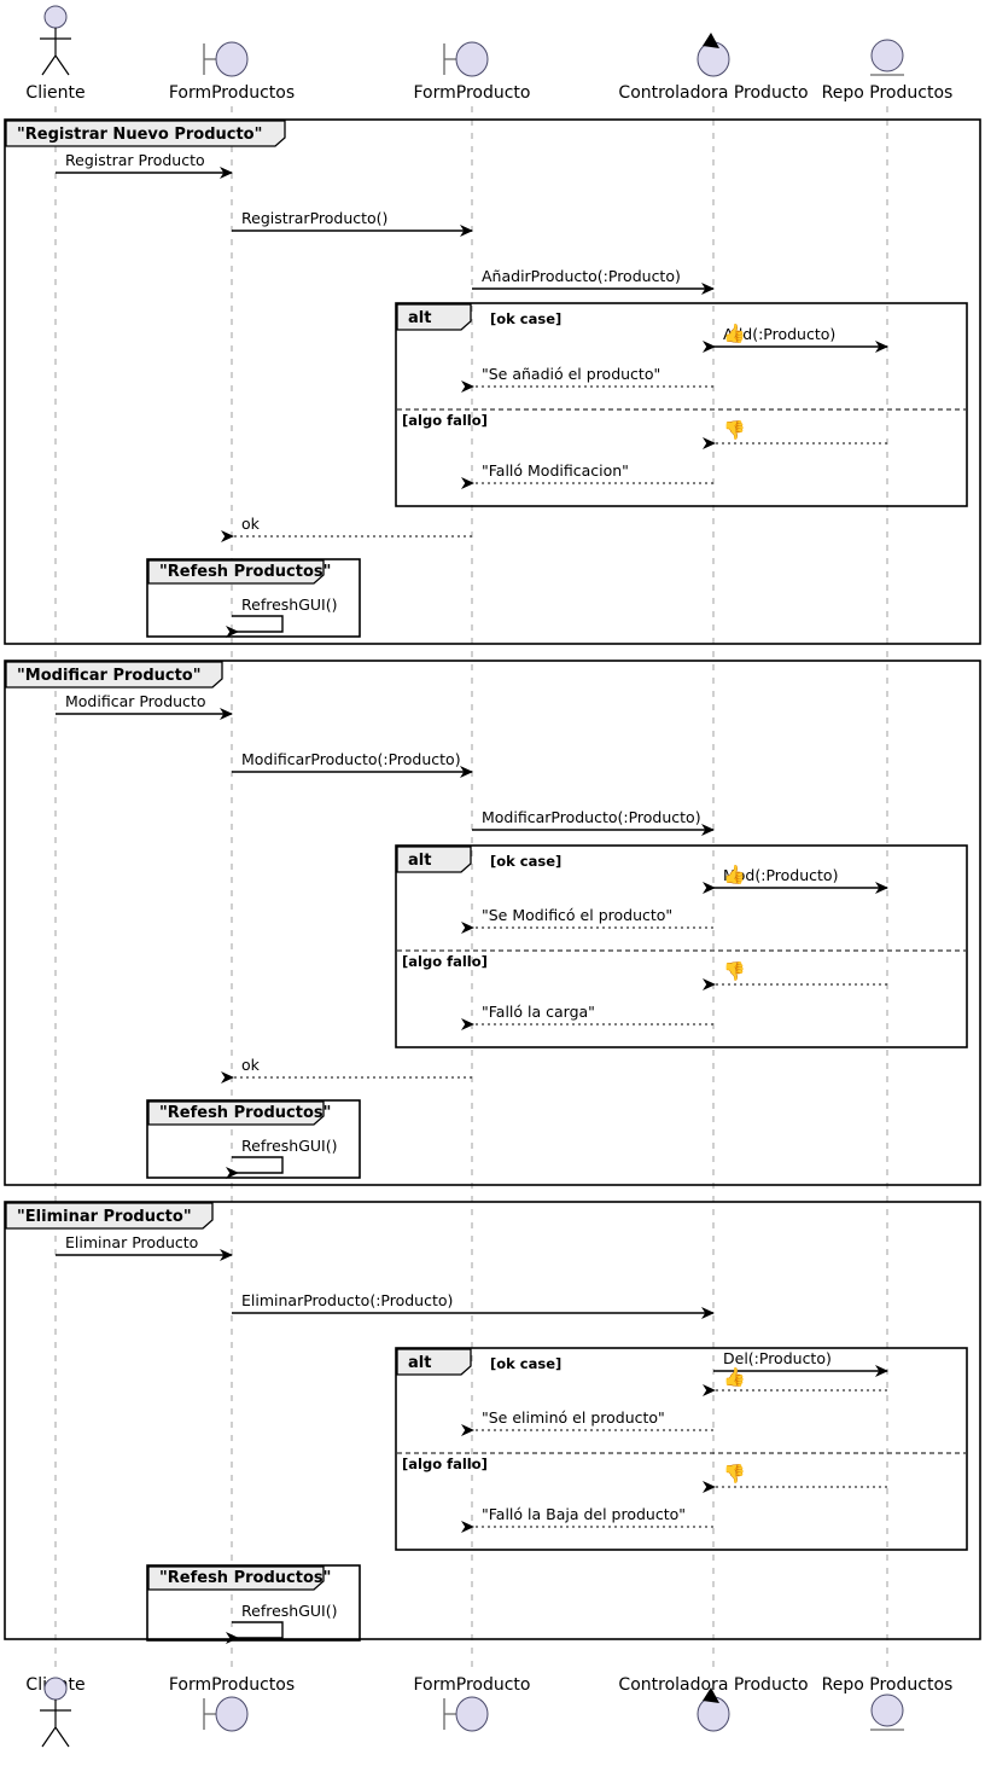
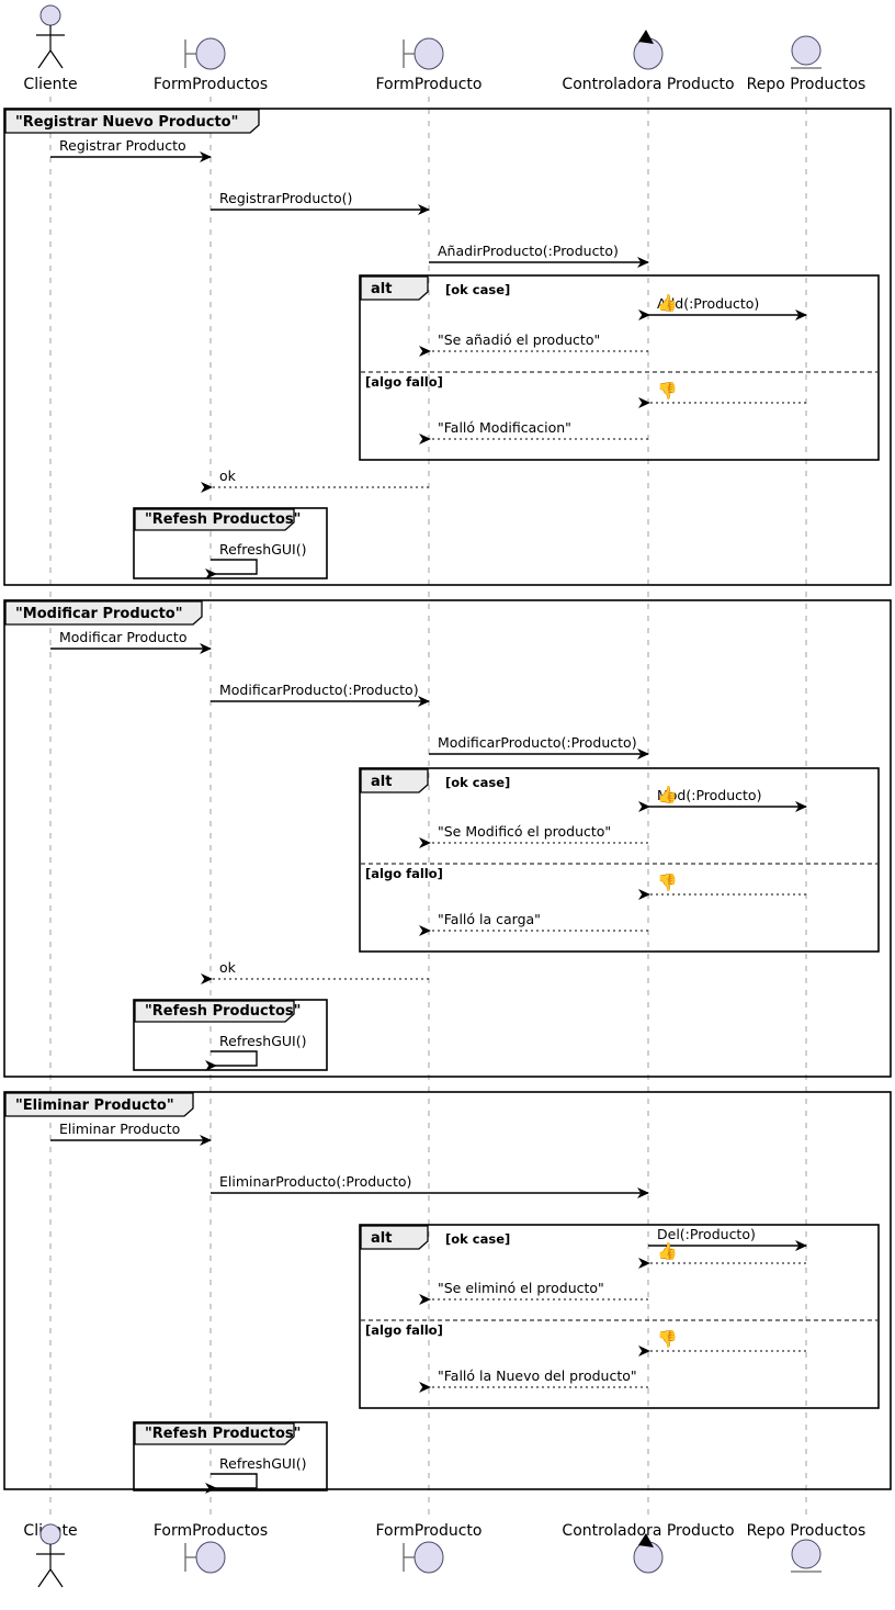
  Cliente
  FormProductos
  FormProducto
  Controladora Producto
  Repo Productos
  "Registrar Nuevo Producto"
  Registrar Producto
  RegistrarProducto()
  AñadirProducto(:Producto)
  Add(:Producto)
  alt
  [ok case]
  [algo fallo]
  👍
  "Se añadió el producto"
  👎
  "Falló Modificacion"
  ok
  "Refesh Productos"
  RefreshGUI()
  "Modificar Producto"
  Modificar Producto
  ModificarProducto(:Producto)
  ModificarProducto(:Producto)
  Mod(:Producto)
  alt
  [ok case]
  [algo fallo]
  👍
  "Se Modificó el producto"
  👎
  "Falló la carga"
  ok
  "Refesh Productos"
  RefreshGUI()
  "Eliminar Producto"
  Eliminar Producto
  EliminarProducto(:Producto)
  Del(:Producto)
  alt
  [ok case]
  [algo fallo]
  👍
  "Se eliminó el producto"
  👎
- "Falló la Baja del producto"
+ "Falló la Nuevo del producto"
  "Refesh Productos"
  RefreshGUI()
  FormProductos
  FormProducto
  Controladora Producto
  Repo Productos
